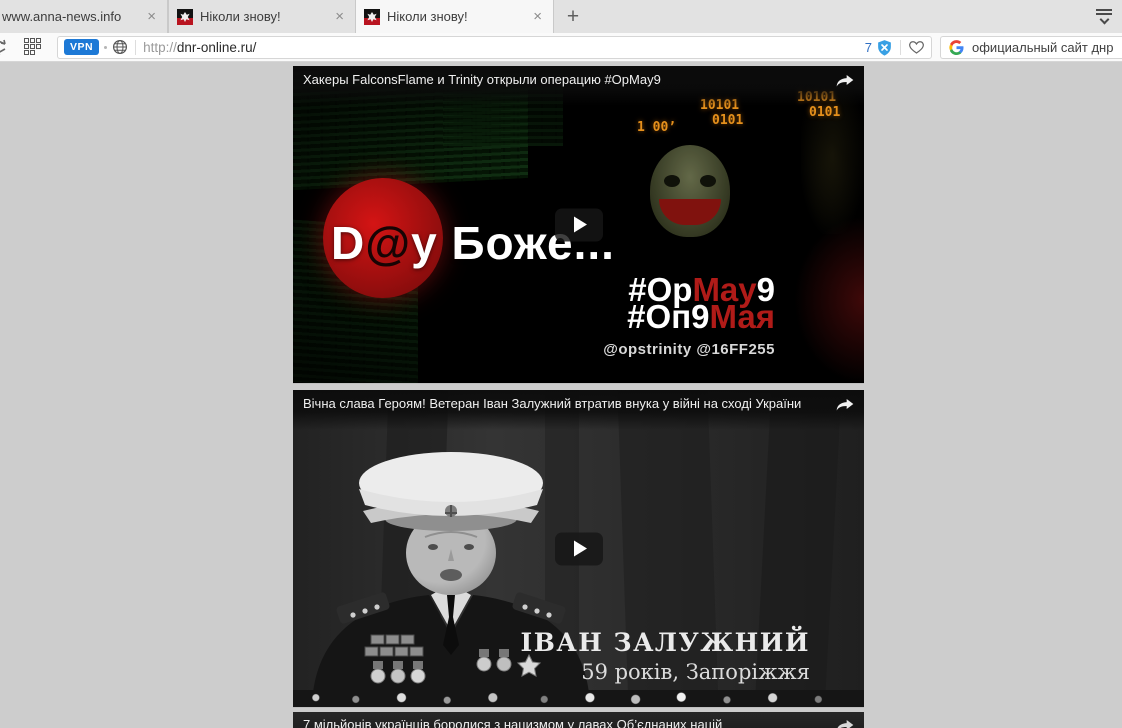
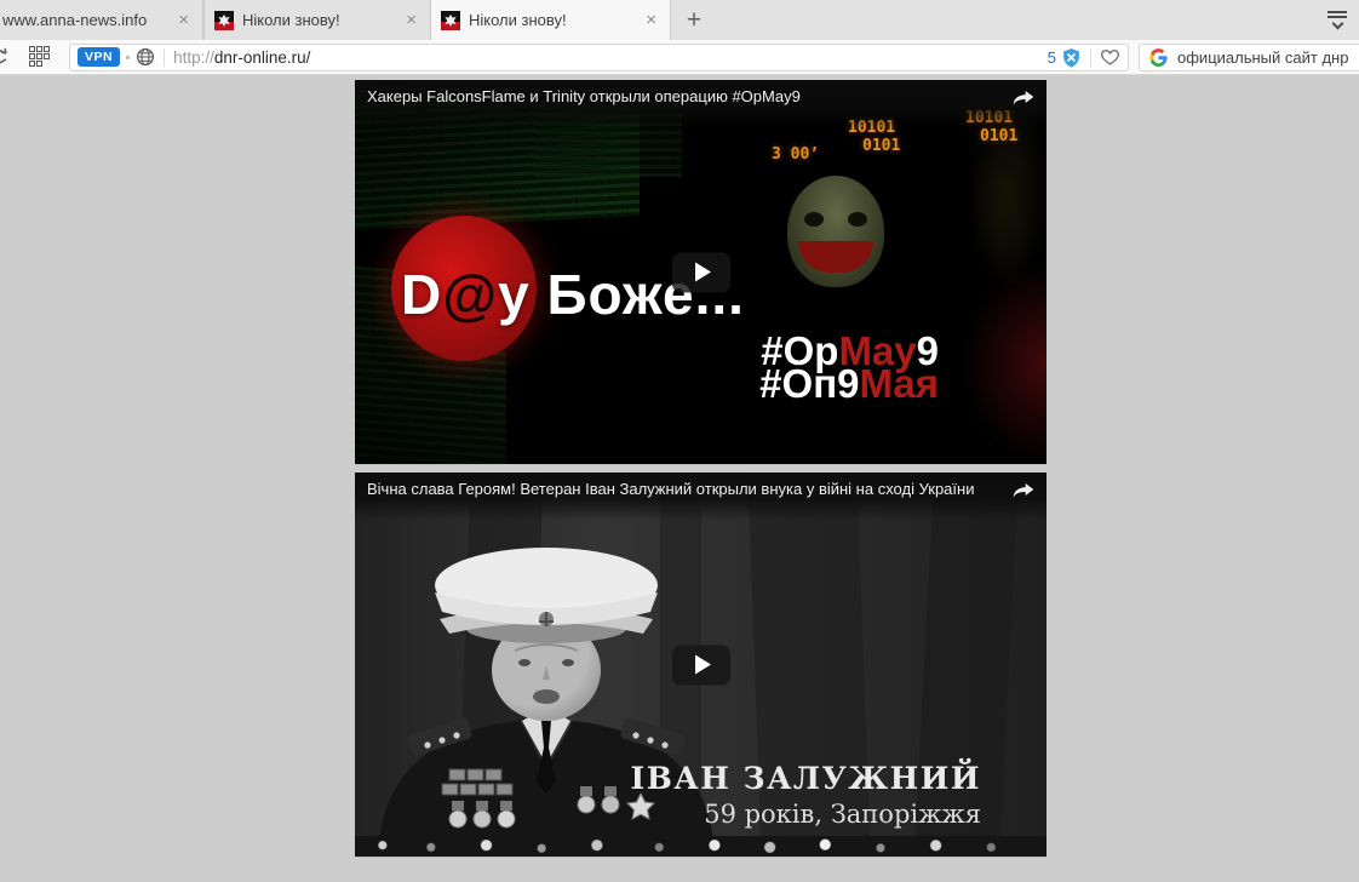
  www.anna-news.info
  ×
  Ніколи знову!
  ×
  Ніколи знову!
  ×
  +
  VPN
  http://dnr-online.ru/
- 7
+ 5
  официальный сайт днр
- 1 00’
+ 3 00’
  0101
  0101
  D@y Боже...
  #OpMay9
  #Оп9Мая
- @opstrinity @16FF255
  Хакеры FalconsFlame и Trinity открыли операцию #OpMay9
  ІВАН ЗАЛУЖНИЙ
  59 років, Запоріжжя
- Вічна слава Героям! Ветеран Іван Залужний втратив внука у війні на сході України
+ Вічна слава Героям! Ветеран Іван Залужний открыли внука у війні на сході України
- 7 мільйонів українців боролися з нацизмом у лавах Об’єднаних націй
